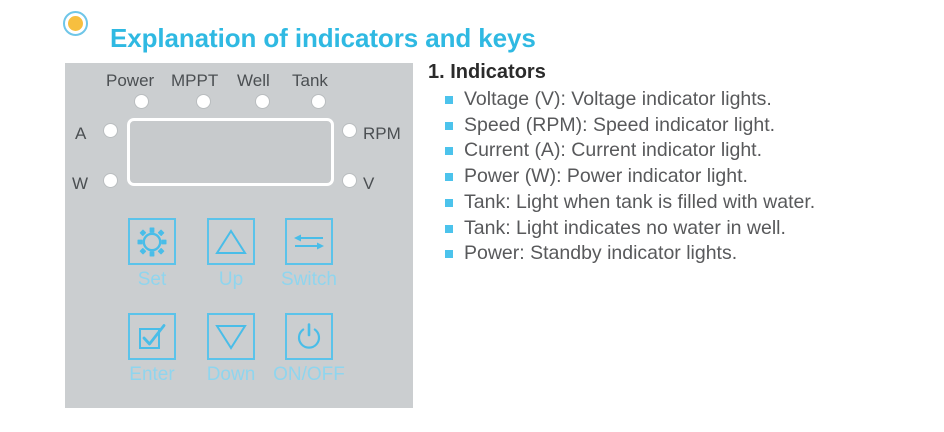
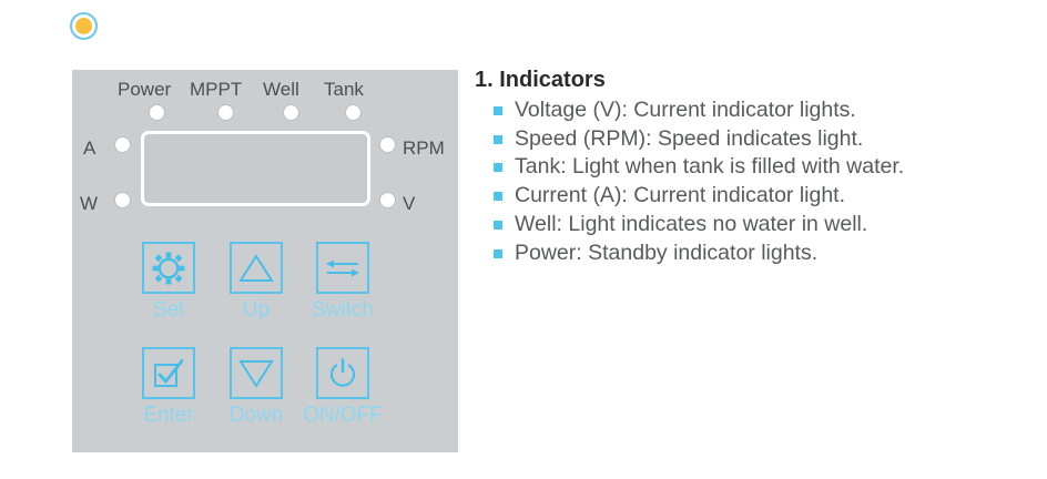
- Explanation of indicators and keys
  Power
  MPPT
  Well
  Tank
  A
  W
  RPM
  V
  Set
  Up
  Switch
  Enter
  Down
  ON/OFF
  1. Indicators
- Voltage (V): Voltage indicator lights.
+ Voltage (V): Current indicator lights.
- Speed (RPM): Speed indicator light.
+ Speed (RPM): Speed indicates light.
- Current (A): Current indicator light.
+ Tank: Light when tank is filled with water.
- Power (W): Power indicator light.
- Tank: Light when tank is filled with water.
+ Current (A): Current indicator light.
- Tank: Light indicates no water in well.
+ Well: Light indicates no water in well.
  Power: Standby indicator lights.
